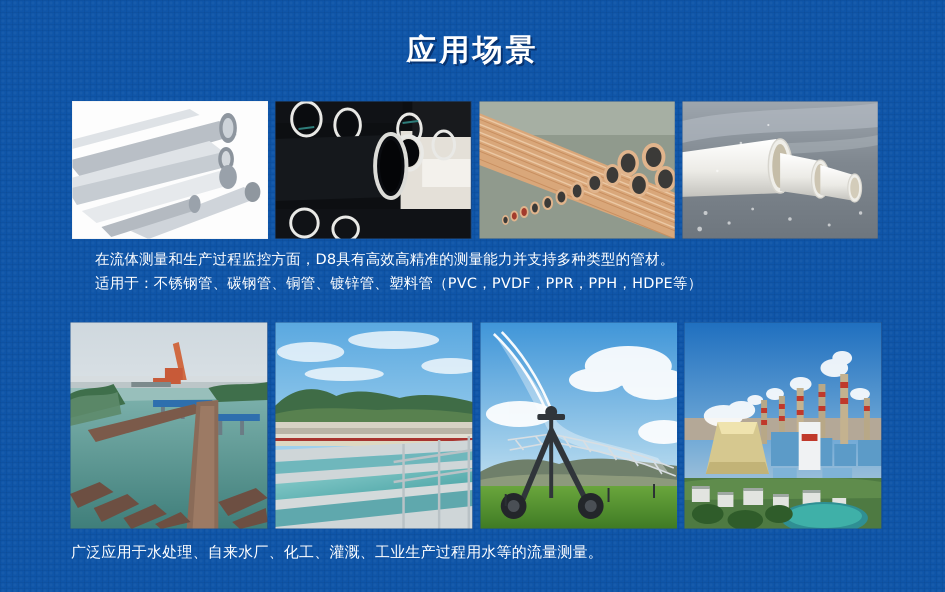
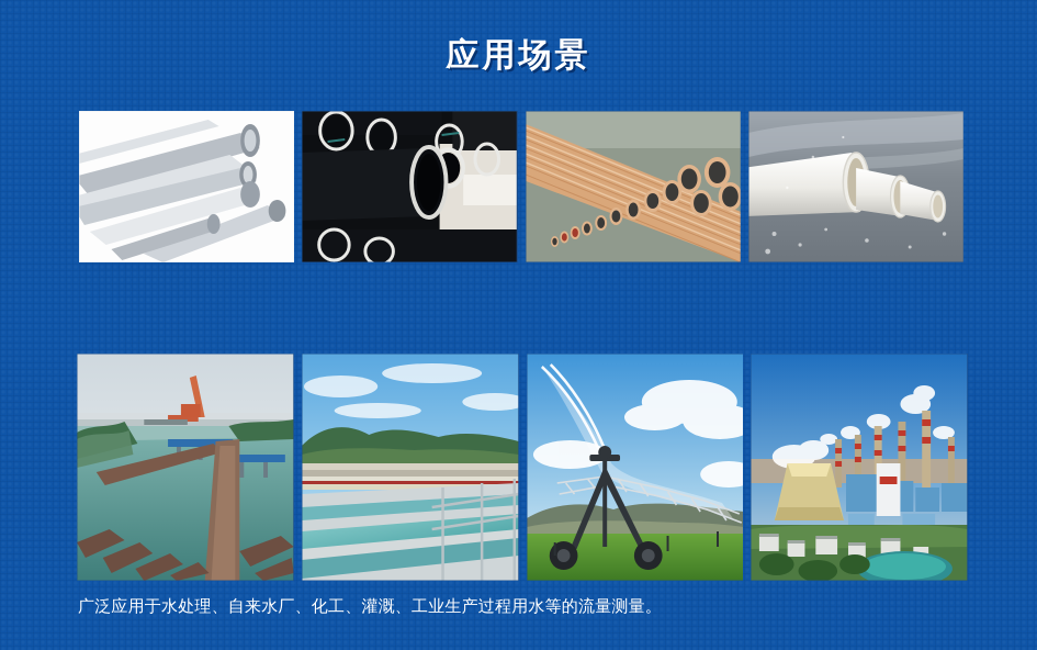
  应用场景
- 在流体测量和生产过程监控方面，D8具有高效高精准的测量能力并支持多种类型的管材。
- 适用于：不锈钢管、碳钢管、铜管、镀锌管、塑料管（PVC，PVDF，PPR，PPH，HDPE等）
  广泛应用于水处理、自来水厂、化工、灌溉、工业生产过程用水等的流量测量。
